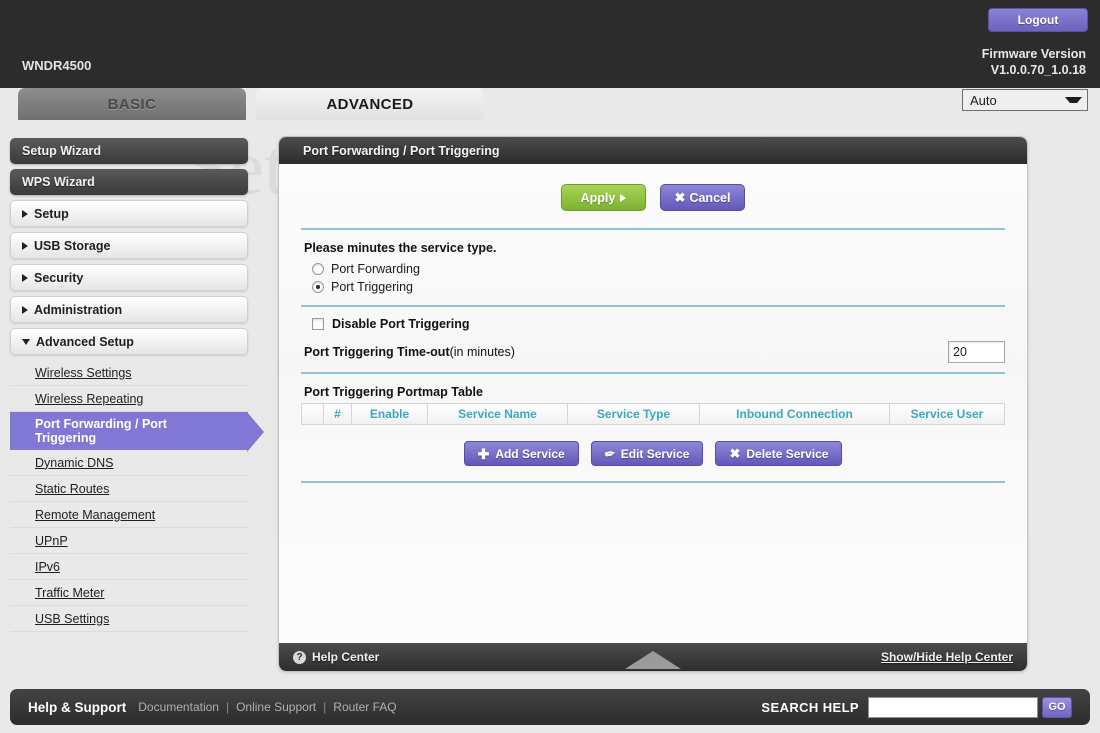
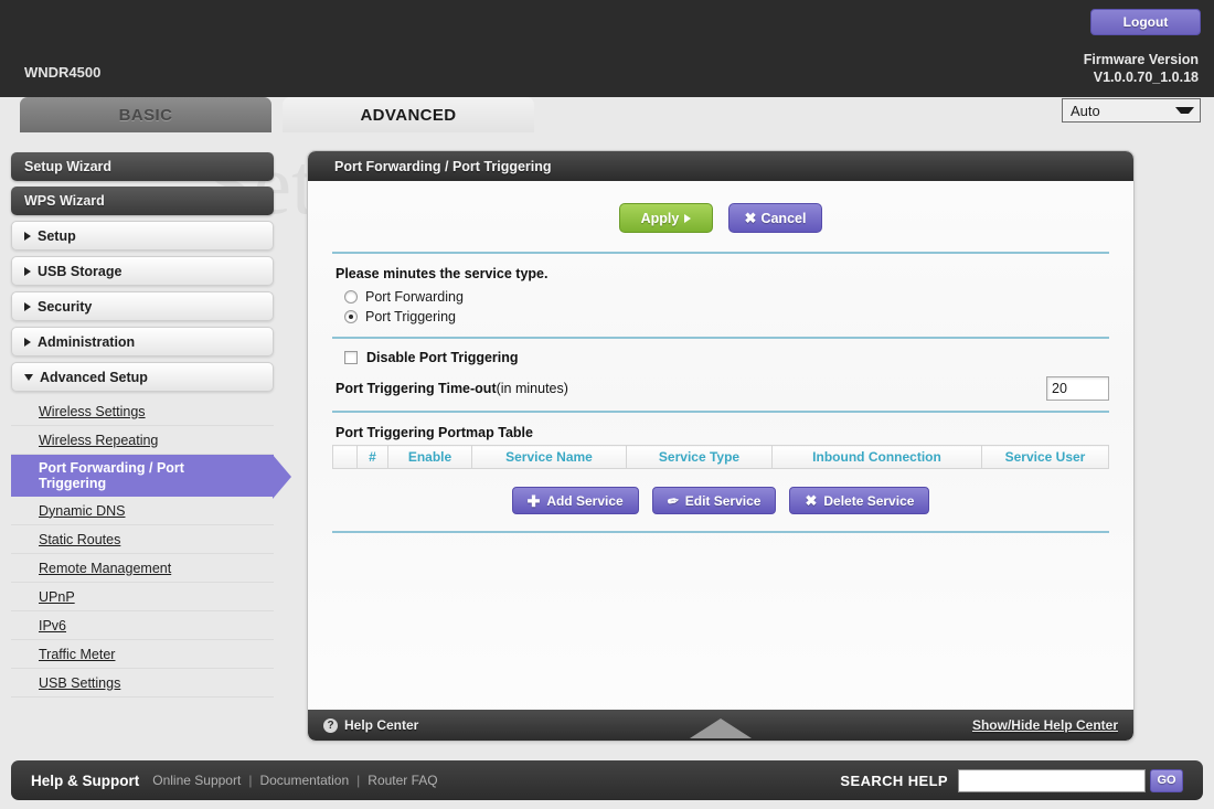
  WNDR4500
  Logout
  Firmware Version
  V1.0.0.70_1.0.18
  Auto
  BASIC
  ADVANCED
  Setup Wizard
  WPS Wizard
  Setup
  USB Storage
  Security
  Administration
  Advanced Setup
  Wireless Settings
  Wireless Repeating
  Port Forwarding / Port Triggering
  Dynamic DNS
  Static Routes
  Remote Management
  UPnP
  IPv6
  Traffic Meter
  USB Settings
  Port Forwarding / Port Triggering
  Apply
  ✖
  Cancel
  Please minutes the service type.
  Port Forwarding
  Port Triggering
  Disable Port Triggering
  Port Triggering Time-out(in minutes)
  20
  Port Triggering Portmap Table
  	#	Enable	Service Name	Service Type	Inbound Connection	Service User
  ✚
  Add Service
  Edit Service
  ✖
  Delete Service
  ?
  Help Center
  Show/Hide Help Center
  Help & Support
- Documentation
+ Online Support
  |
- Online Support
+ Documentation
  |
  Router FAQ
  SEARCH HELP
  GO
